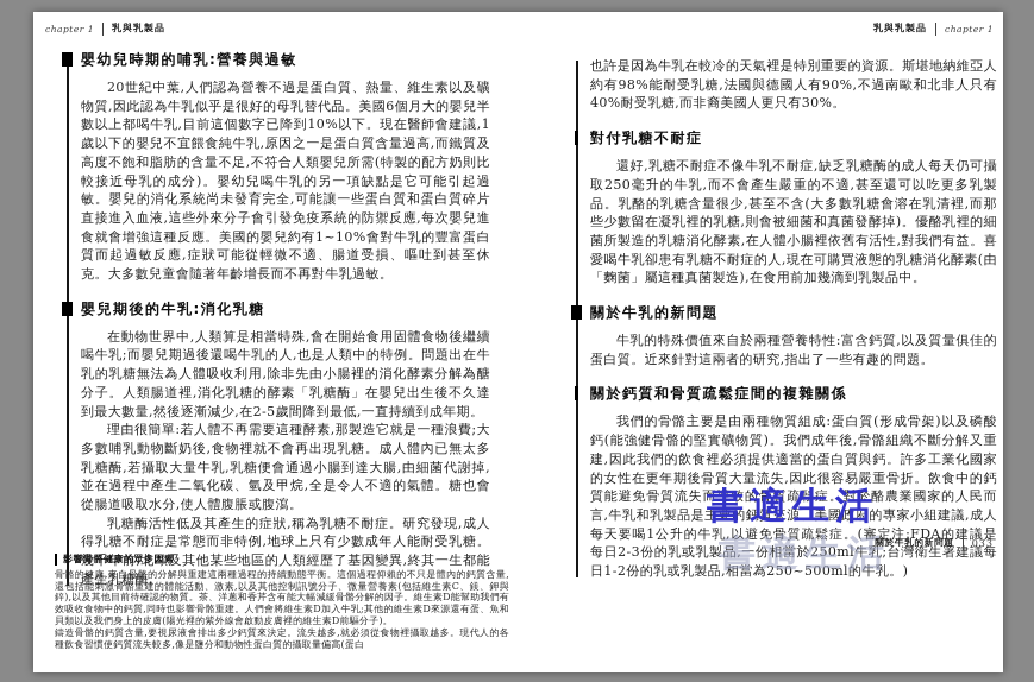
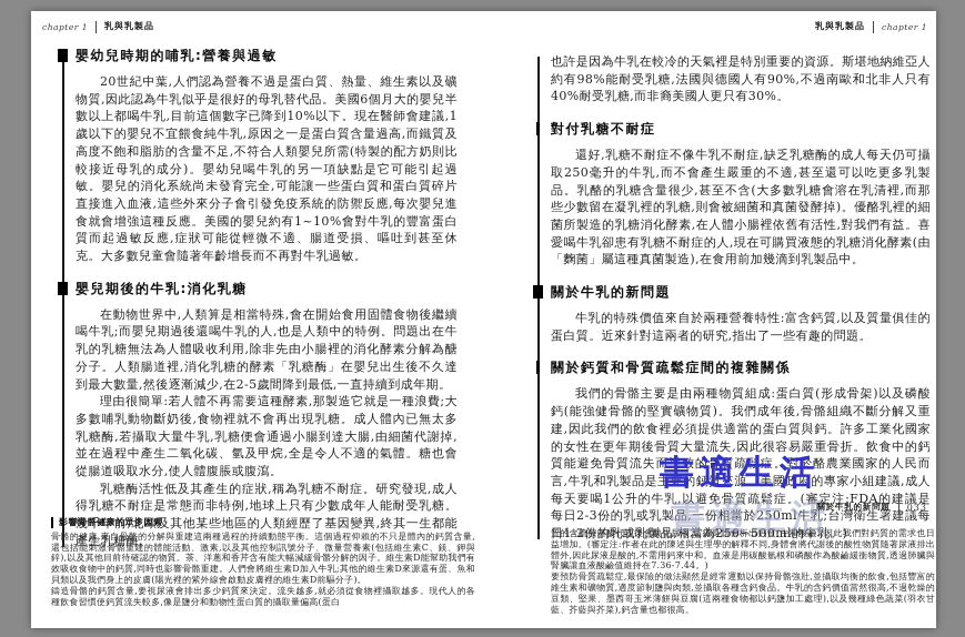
  chapter 1
  乳與乳製品
  嬰幼兒時期的哺乳:營養與過敏
  20世紀中葉,人們認為營養不過是蛋白質、熱量、維生素以及礦物質,因此認為牛乳似乎是很好的母乳替代品。美國6個月大的嬰兒半數以上都喝牛乳,目前這個數字已降到10%以下。現在醫師會建議,1歲以下的嬰兒不宜餵食純牛乳,原因之一是蛋白質含量過高,而鐵質及高度不飽和脂肪的含量不足,不符合人類嬰兒所需(特製的配方奶則比較接近母乳的成分)。嬰幼兒喝牛乳的另一項缺點是它可能引起過敏。嬰兒的消化系統尚未發育完全,可能讓一些蛋白質和蛋白質碎片直接進入血液,這些外來分子會引發免疫系統的防禦反應,每次嬰兒進食就會增強這種反應。美國的嬰兒約有1~10%會對牛乳的豐富蛋白質而起過敏反應,症狀可能從輕微不適、腸道受損、嘔吐到甚至休克。大多數兒童會隨著年齡增長而不再對牛乳過敏。
  嬰兒期後的牛乳:消化乳糖
  在動物世界中,人類算是相當特殊,會在開始食用固體食物後繼續喝牛乳;而嬰兒期過後還喝牛乳的人,也是人類中的特例。問題出在牛乳的乳糖無法為人體吸收利用,除非先由小腸裡的消化酵素分解為醣分子。人類腸道裡,消化乳糖的酵素「乳糖酶」在嬰兒出生後不久達到最大數量,然後逐漸減少,在2-5歲間降到最低,一直持續到成年期。
  理由很簡單:若人體不再需要這種酵素,那製造它就是一種浪費;大多數哺乳動物斷奶後,食物裡就不會再出現乳糖。成人體內已無太多乳糖酶,若攝取大量牛乳,乳糖便會通過小腸到達大腸,由細菌代謝掉,並在過程中產生二氧化碳、氫及甲烷,全是令人不適的氣體。糖也會從腸道吸取水分,使人體腹脹或腹瀉。
  乳糖酶活性低及其產生的症狀,稱為乳糖不耐症。研究發現,成人得乳糖不耐症是常態而非特例,地球上只有少數成年人能耐受乳糖。幾千年前,北歐及其他某些地區的人類經歷了基因變異,終其一生都能產生乳糖酶,
  影響骨骼健康的眾多因素
  骨骼的健康,來自骨骼的分解與重建這兩種過程的持續動態平衡。這個過程仰賴的不只是體內的鈣質含量,還包括能刺激骨骼重建的體能活動、激素,以及其他控制訊號分子、微量營養素(包括維生素C、鎂、鉀與鋅),以及其他目前待確認的物質。茶、洋蔥和香芹含有能大幅減緩骨骼分解的因子。維生素D能幫助我們有效吸收食物中的鈣質,同時也影響骨骼重建。人們會將維生素D加入牛乳;其他的維生素D來源還有蛋、魚和貝類以及我們身上的皮膚(陽光裡的紫外線會啟動皮膚裡的維生素D前驅分子)。
  鑄造骨骼的鈣質含量,要視尿液會排出多少鈣質來決定。流失越多,就必須從食物裡攝取越多。現代人的各種飲食習慣使鈣質流失較多,像是鹽分和動物性蛋白質的攝取量偏高(蛋白
  乳與乳製品
  chapter 1
  也許是因為牛乳在較冷的天氣裡是特別重要的資源。斯堪地納維亞人約有98%能耐受乳糖,法國與德國人有90%,不過南歐和北非人只有40%耐受乳糖,而非裔美國人更只有30%。
  對付乳糖不耐症
  還好,乳糖不耐症不像牛乳不耐症,缺乏乳糖酶的成人每天仍可攝取250毫升的牛乳,而不會產生嚴重的不適,甚至還可以吃更多乳製品。乳酪的乳糖含量很少,甚至不含(大多數乳糖會溶在乳清裡,而那些少數留在凝乳裡的乳糖,則會被細菌和真菌發酵掉)。優酪乳裡的細菌所製造的乳糖消化酵素,在人體小腸裡依舊有活性,對我們有益。喜愛喝牛乳卻患有乳糖不耐症的人,現在可購買液態的乳糖消化酵素(由「麴菌」屬這種真菌製造),在食用前加幾滴到乳製品中。
  關於牛乳的新問題
  牛乳的特殊價值來自於兩種營養特性:富含鈣質,以及質量俱佳的蛋白質。近來針對這兩者的研究,指出了一些有趣的問題。
  關於鈣質和骨質疏鬆症間的複雜關係
  我們的骨骼主要是由兩種物質組成:蛋白質(形成骨架)以及磷酸鈣(能強健骨骼的堅實礦物質)。我們成年後,骨骼組織不斷分解又重建,因此我們的飲食裡必須提供適當的蛋白質與鈣。許多工業化國家的女性在更年期後骨質大量流失,因此很容易嚴重骨折。飲食中的鈣質能避免骨質流失而導致的骨質疏鬆症。對於酪農業國家的人民而言,牛乳和乳製品是主要的鈣質來源。美國政府的專家小組建議,成人每天要喝1公升的牛乳,以避免骨質疏鬆症。(審定注:FDA的建議是每日2-3份的乳或乳製品,一份相當於250ml牛乳;台灣衛生署建議每日1-2份的乳或乳製品,相當為250~500ml的牛乳。)
  書適生活
  書適生活
  關於牛乳的新問題
  033
+ 質的含硫胺基酸代謝後會酸化尿液,逼得身體會析出鈣質(中和酸鹼),因此我們對鈣質的需求也日益增加。(審定注:作者在此的陳述與生理學的解釋不同,身體會將代謝後的酸性物質隨著尿液排出體外,因此尿液是酸的,不需用鈣來中和。血液是用碳酸氫根和磷酸作為酸鹼緩衝物質,透過肺臟與腎臟讓血液酸鹼值維持在7.36-7.44。)
+ 要預防骨質疏鬆症,最保險的做法顯然是經常運動以保持骨骼強壯,並攝取均衡的飲食,包括豐富的維生素和礦物質,適度節制鹽與肉類,並攝取各種含鈣食品。牛乳的含鈣價值當然很高,不過乾燥的豆類、堅果、墨西哥玉米薄餅與豆腐(這兩種食物都以鈣鹽加工處理),以及幾種綠色蔬菜(羽衣甘藍、芥藍與芥菜),鈣含量也都很高。
